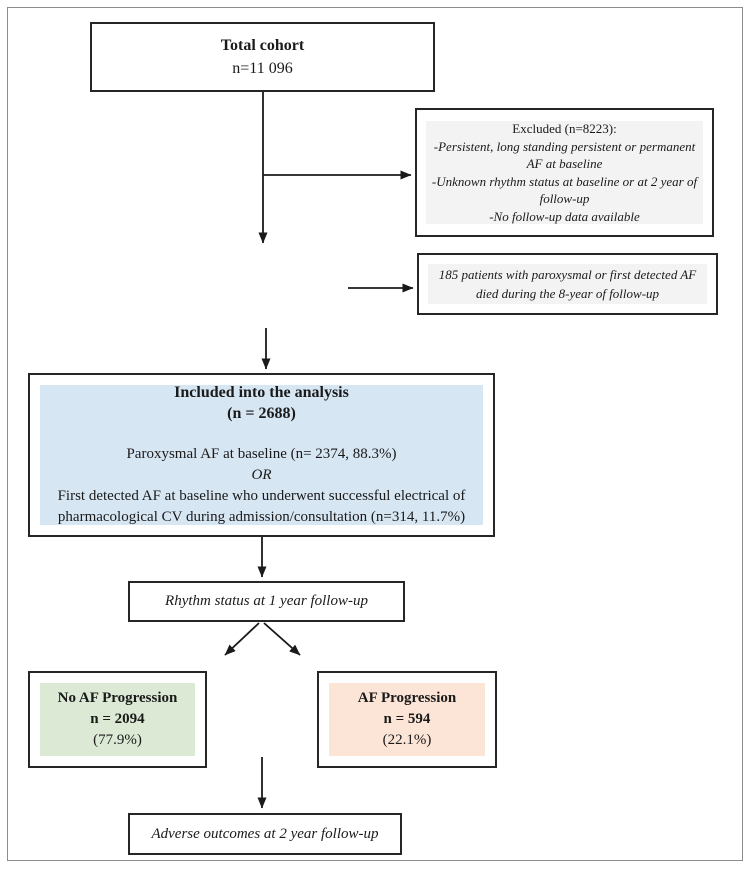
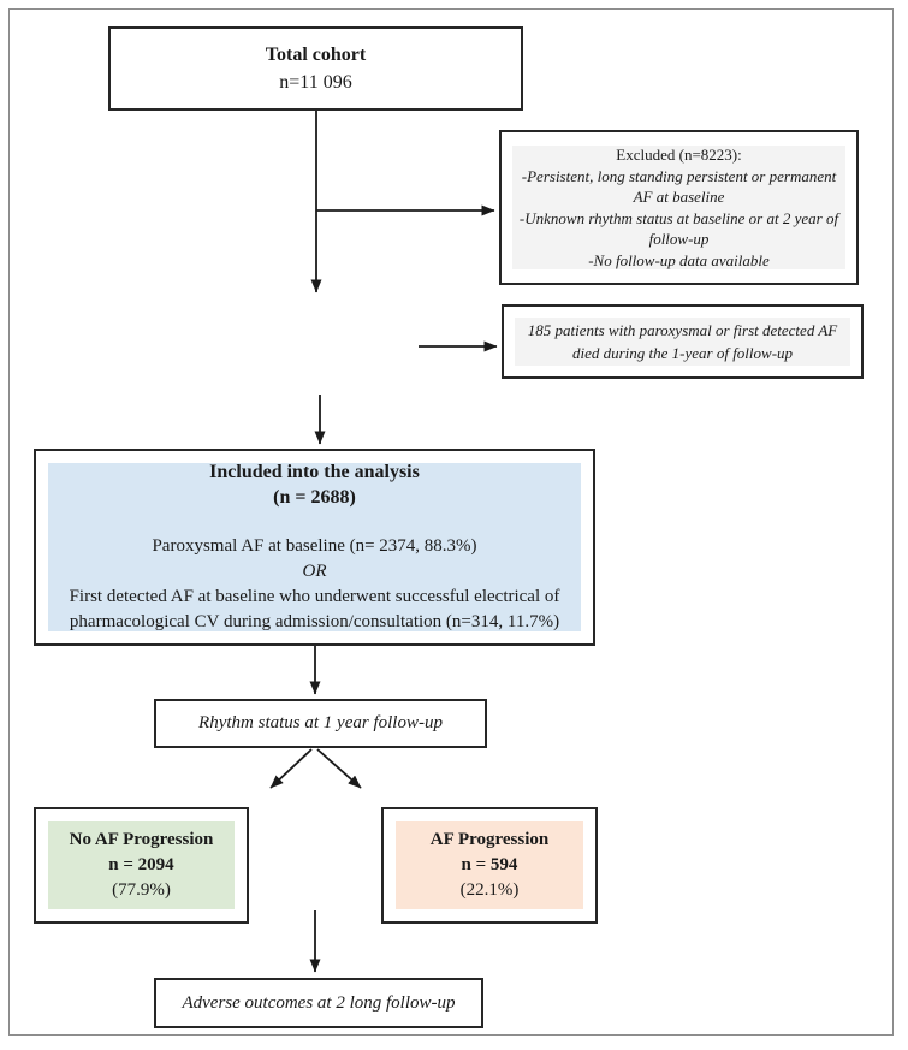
  Total cohort
  n=11 096
  Excluded (n=8223):
  -Persistent, long standing persistent or permanent AF at baseline
  -Unknown rhythm status at baseline or at 2 year of follow-up
  -No follow-up data available
- 185 patients with paroxysmal or first detected AF died during the 8-year of follow-up
+ 185 patients with paroxysmal or first detected AF died during the 1-year of follow-up
  Included into the analysis
  (n = 2688)
  Paroxysmal AF at baseline (n= 2374, 88.3%)
  OR
  First detected AF at baseline who underwent successful electrical of pharmacological CV during admission/consultation (n=314, 11.7%)
  Rhythm status at 1 year follow-up
  No AF Progression
  n = 2094
  (77.9%)
  AF Progression
  n = 594
  (22.1%)
- Adverse outcomes at 2 year follow-up
+ Adverse outcomes at 2 long follow-up
